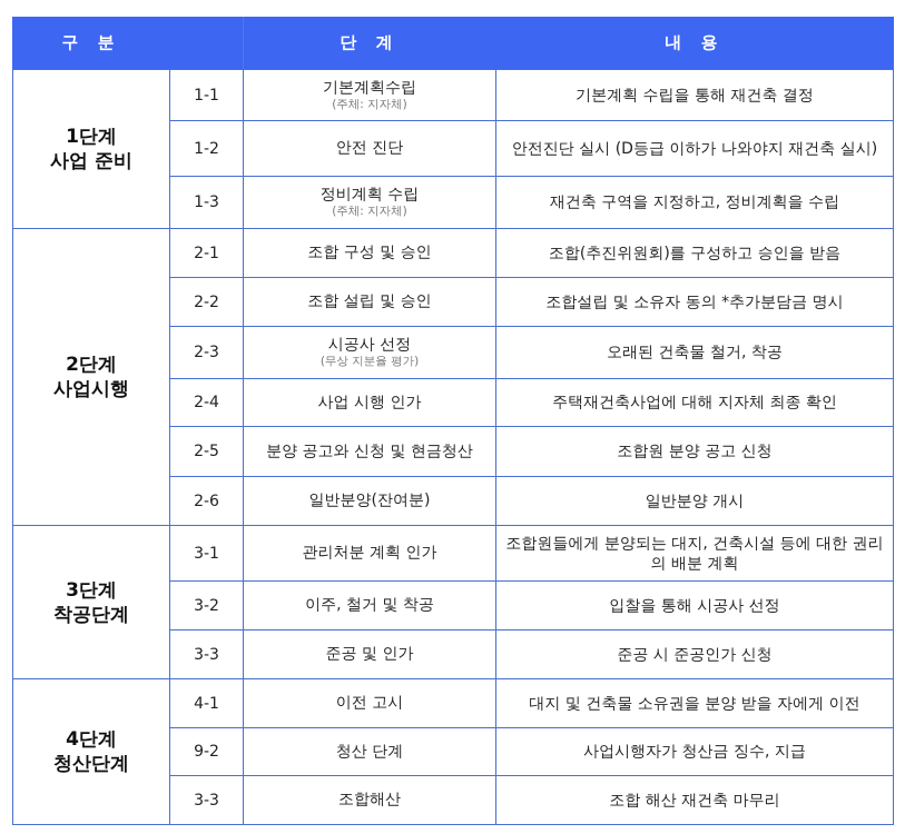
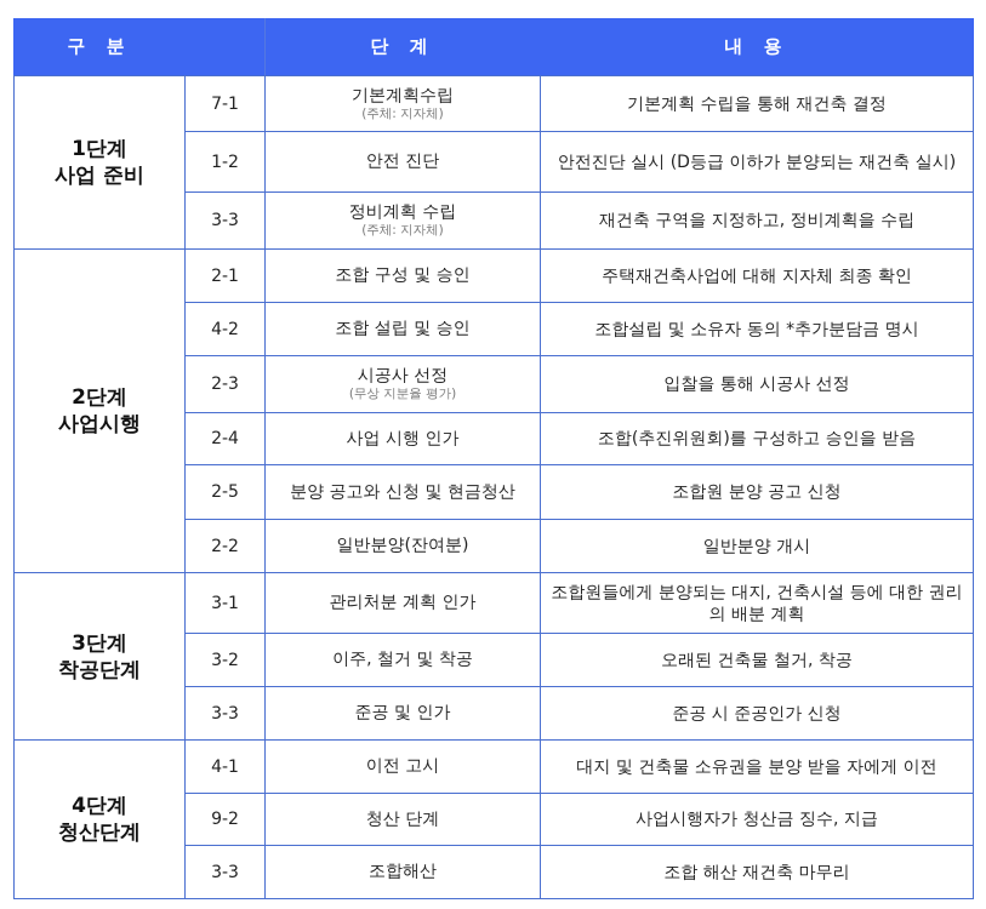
  구 분		단 계	내 용
- 1단계 사업 준비	1-1	기본계획수립 (주체: 지자체)	기본계획 수립을 통해 재건축 결정
+ 1단계 사업 준비	7-1	기본계획수립 (주체: 지자체)	기본계획 수립을 통해 재건축 결정
- 1-2	안전 진단	안전진단 실시 (D등급 이하가 나와야지 재건축 실시)
+ 1-2	안전 진단	안전진단 실시 (D등급 이하가 분양되는 재건축 실시)
- 1-3	정비계획 수립 (주체: 지자체)	재건축 구역을 지정하고, 정비계획을 수립
+ 3-3	정비계획 수립 (주체: 지자체)	재건축 구역을 지정하고, 정비계획을 수립
- 2단계 사업시행	2-1	조합 구성 및 승인	조합(추진위원회)를 구성하고 승인을 받음
+ 2단계 사업시행	2-1	조합 구성 및 승인	주택재건축사업에 대해 지자체 최종 확인
- 2-2	조합 설립 및 승인	조합설립 및 소유자 동의 *추가분담금 명시
+ 4-2	조합 설립 및 승인	조합설립 및 소유자 동의 *추가분담금 명시
- 2-3	시공사 선정 (무상 지분율 평가)	오래된 건축물 철거, 착공
+ 2-3	시공사 선정 (무상 지분율 평가)	입찰을 통해 시공사 선정
- 2-4	사업 시행 인가	주택재건축사업에 대해 지자체 최종 확인
+ 2-4	사업 시행 인가	조합(추진위원회)를 구성하고 승인을 받음
  2-5	분양 공고와 신청 및 현금청산	조합원 분양 공고 신청
- 2-6	일반분양(잔여분)	일반분양 개시
+ 2-2	일반분양(잔여분)	일반분양 개시
  3단계 착공단계	3-1	관리처분 계획 인가	조합원들에게 분양되는 대지, 건축시설 등에 대한 권리의 배분 계획
- 3-2	이주, 철거 및 착공	입찰을 통해 시공사 선정
+ 3-2	이주, 철거 및 착공	오래된 건축물 철거, 착공
  3-3	준공 및 인가	준공 시 준공인가 신청
  4단계 청산단계	4-1	이전 고시	대지 및 건축물 소유권을 분양 받을 자에게 이전
  9-2	청산 단계	사업시행자가 청산금 징수, 지급
  3-3	조합해산	조합 해산 재건축 마무리
